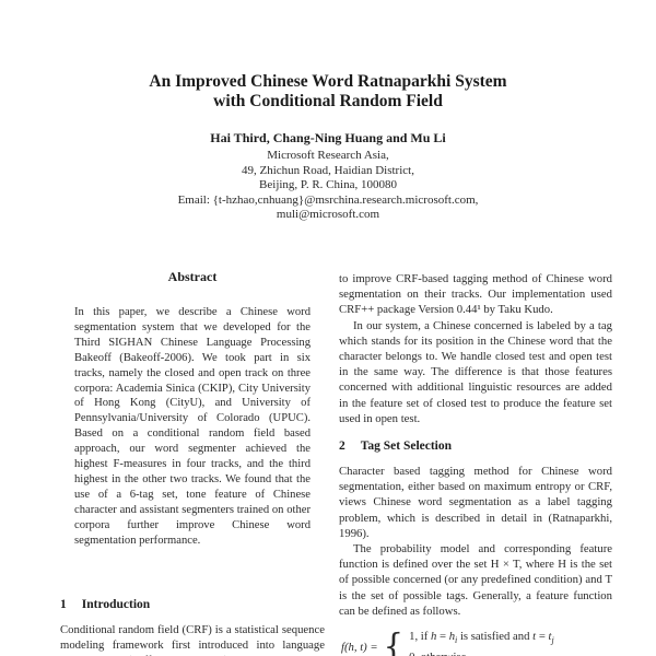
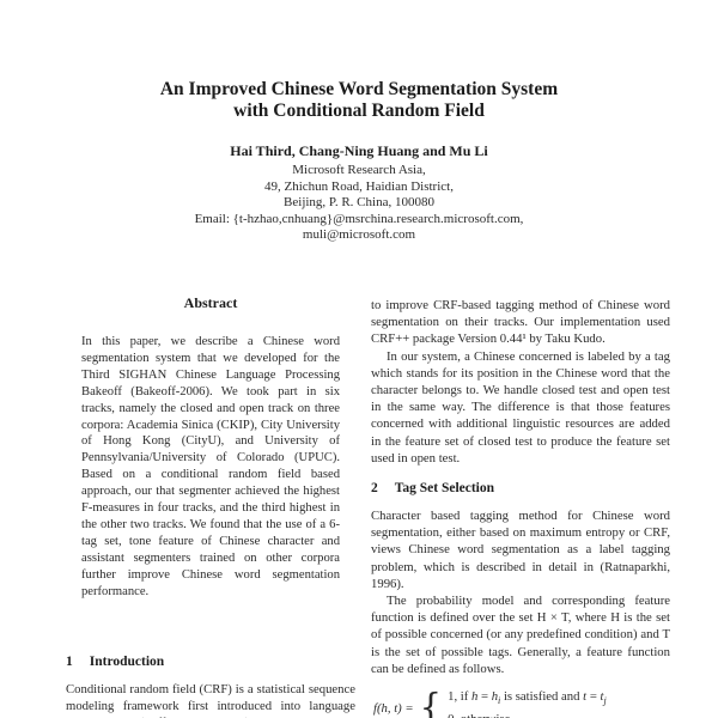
- An Improved Chinese Word Ratnaparkhi System
+ An Improved Chinese Word Segmentation System
  with Conditional Random Field
  Hai Third, Chang-Ning Huang and Mu Li
  Microsoft Research Asia,
  49, Zhichun Road, Haidian District,
  Beijing, P. R. China, 100080
  Email: {t-hzhao,cnhuang}@msrchina.research.microsoft.com,
  muli@microsoft.com
  Abstract
- In this paper, we describe a Chinese word segmentation system that we developed for the Third SIGHAN Chinese Language Processing Bakeoff (Bakeoff-2006). We took part in six tracks, namely the closed and open track on three corpora: Academia Sinica (CKIP), City University of Hong Kong (CityU), and University of Pennsylvania/University of Colorado (UPUC). Based on a conditional random field based approach, our word segmenter achieved the highest F-measures in four tracks, and the third highest in the other two tracks. We found that the use of a 6-tag set, tone feature of Chinese character and assistant segmenters trained on other corpora further improve Chinese word segmentation performance.
+ In this paper, we describe a Chinese word segmentation system that we developed for the Third SIGHAN Chinese Language Processing Bakeoff (Bakeoff-2006). We took part in six tracks, namely the closed and open track on three corpora: Academia Sinica (CKIP), City University of Hong Kong (CityU), and University of Pennsylvania/University of Colorado (UPUC). Based on a conditional random field based approach, our that segmenter achieved the highest F-measures in four tracks, and the third highest in the other two tracks. We found that the use of a 6-tag set, tone feature of Chinese character and assistant segmenters trained on other corpora further improve Chinese word segmentation performance.
  1 Introduction
  Conditional random field (CRF) is a statistical sequence modeling framework first introduced into language
  to improve CRF-based tagging method of Chinese word segmentation on their tracks. Our implementation used CRF++ package Version 0.44¹ by Taku Kudo.
  In our system, a Chinese concerned is labeled by a tag which stands for its position in the Chinese word that the character belongs to. We handle closed test and open test in the same way. The difference is that those features concerned with additional linguistic resources are added in the feature set of closed test to produce the feature set used in open test.
  2 Tag Set Selection
  Character based tagging method for Chinese word segmentation, either based on maximum entropy or CRF, views Chinese word segmentation as a label tagging problem, which is described in detail in (Ratnaparkhi, 1996).
  The probability model and corresponding feature function is defined over the set H × T, where H is the set of possible concerned (or any predefined condition) and T is the set of possible tags. Generally, a feature function can be defined as follows.
  f(h, t) =
  {
  1, if h = hi is satisfied and t = tj
